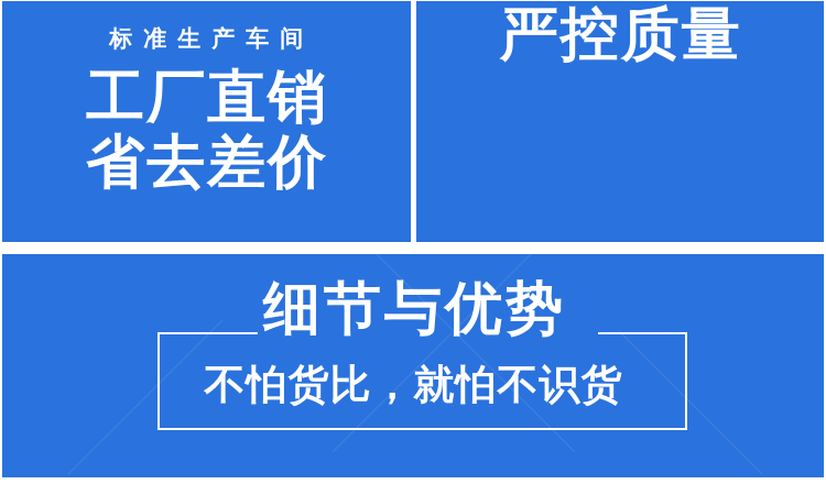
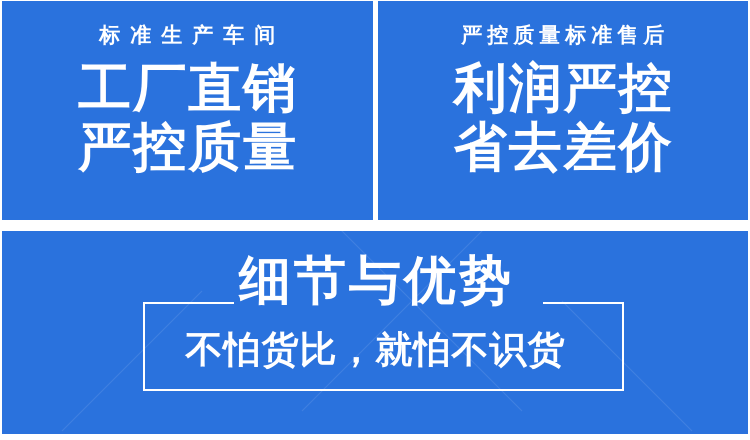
  标准生产车间
  工厂直销
- 省去差价
+ 严控质量
+ 严控质量标准售后
+ 利润严控
- 严控质量
+ 省去差价
  细节与优势
  不怕货比，就怕不识货
